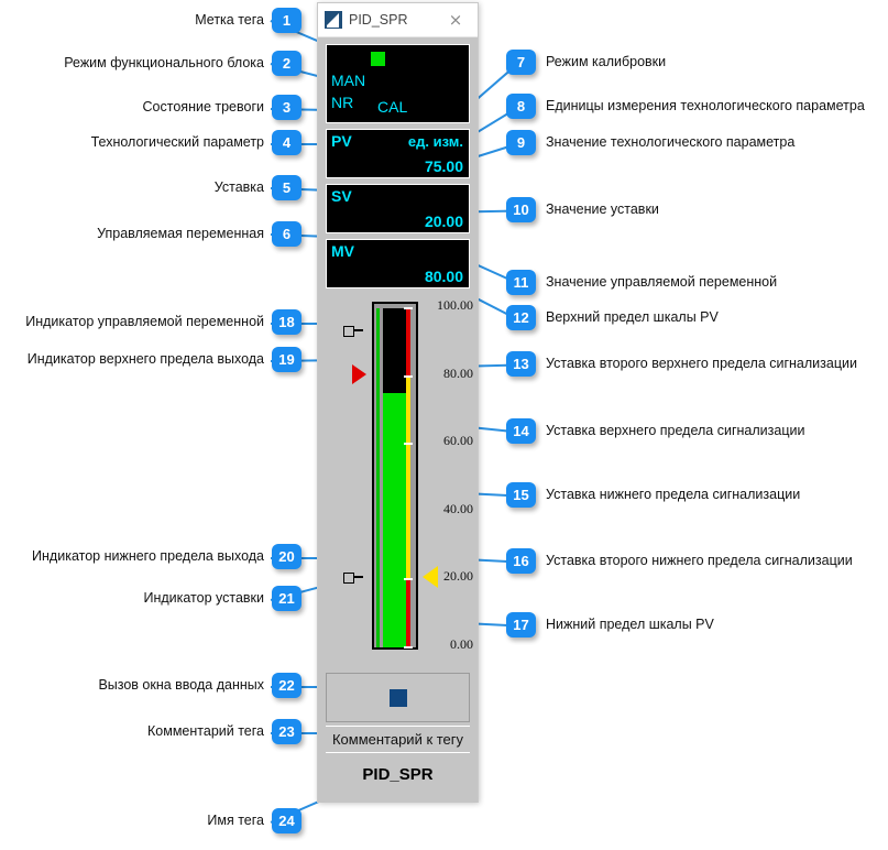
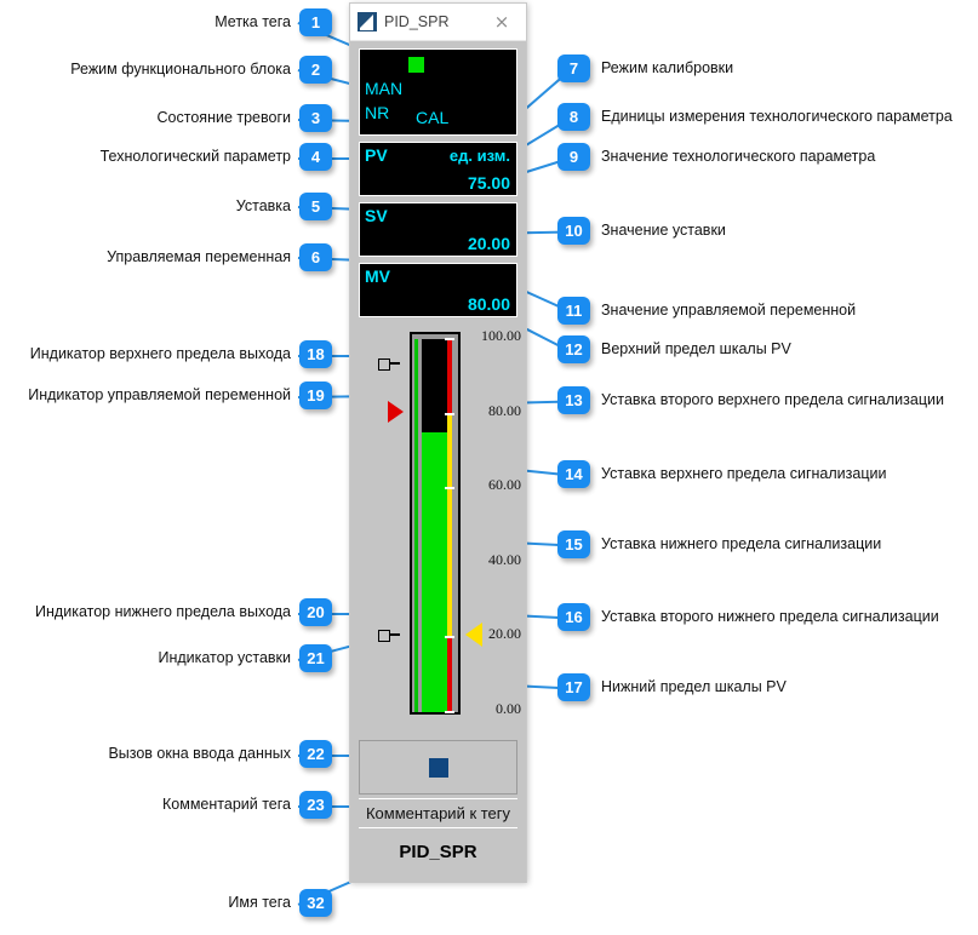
  Метка тега
  1
  Режим функционального блока
  2
  Состояние тревоги
  3
  Технологический параметр
  4
  Уставка
  5
  Управляемая переменная
  6
- Индикатор управляемой переменной
+ Индикатор верхнего предела выхода
  18
- Индикатор верхнего предела выхода
+ Индикатор управляемой переменной
  19
  Индикатор нижнего предела выхода
  20
  Индикатор уставки
  21
  Вызов окна ввода данных
  22
  Комментарий тега
  23
  Имя тега
- 24
+ 32
  7
  Режим калибровки
  8
  Единицы измерения технологического параметра
  9
  Значение технологического параметра
  10
  Значение уставки
  11
  Значение управляемой переменной
  12
  Верхний предел шкалы PV
  13
  Уставка второго верхнего предела сигнализации
  14
  Уставка верхнего предела сигнализации
  15
  Уставка нижнего предела сигнализации
  16
  Уставка второго нижнего предела сигнализации
  17
  Нижний предел шкалы PV
  PID_SPR
  ×
  MAN
  NR
  CAL
  PV
  ед. изм.
  75.00
  SV
  20.00
  MV
  80.00
  100.00
  80.00
  60.00
  40.00
  20.00
  0.00
  Комментарий к тегу
  PID_SPR
